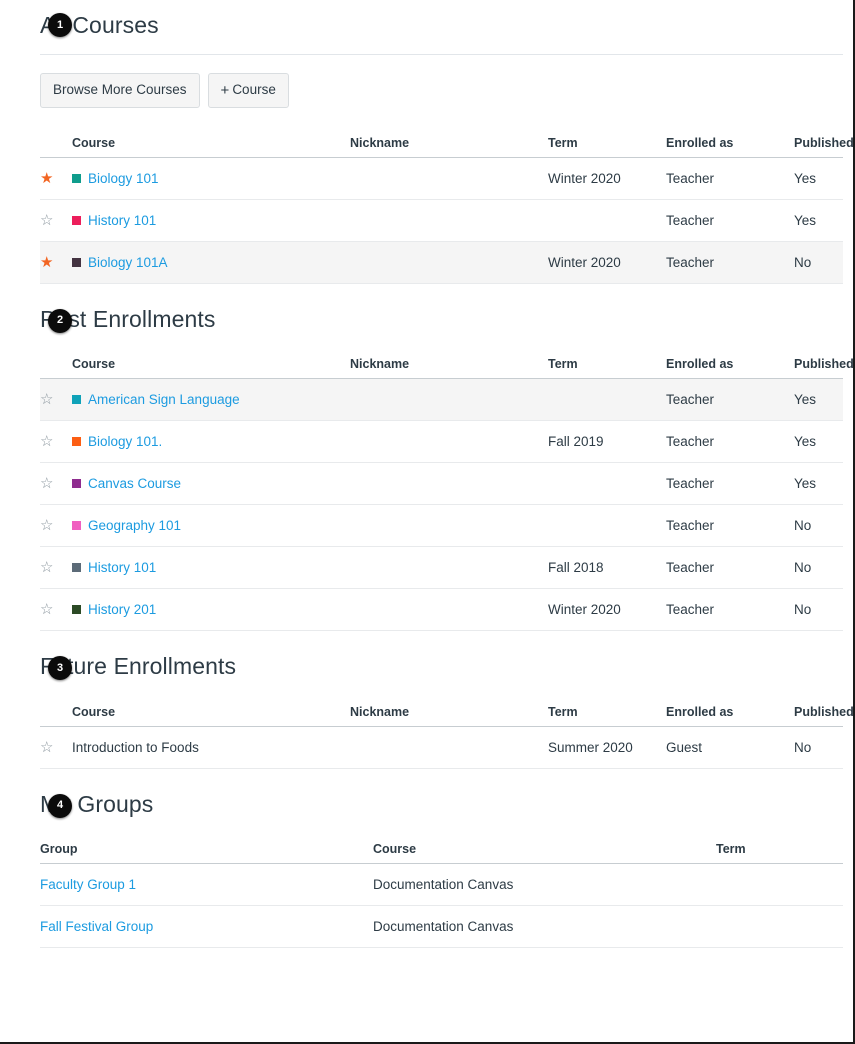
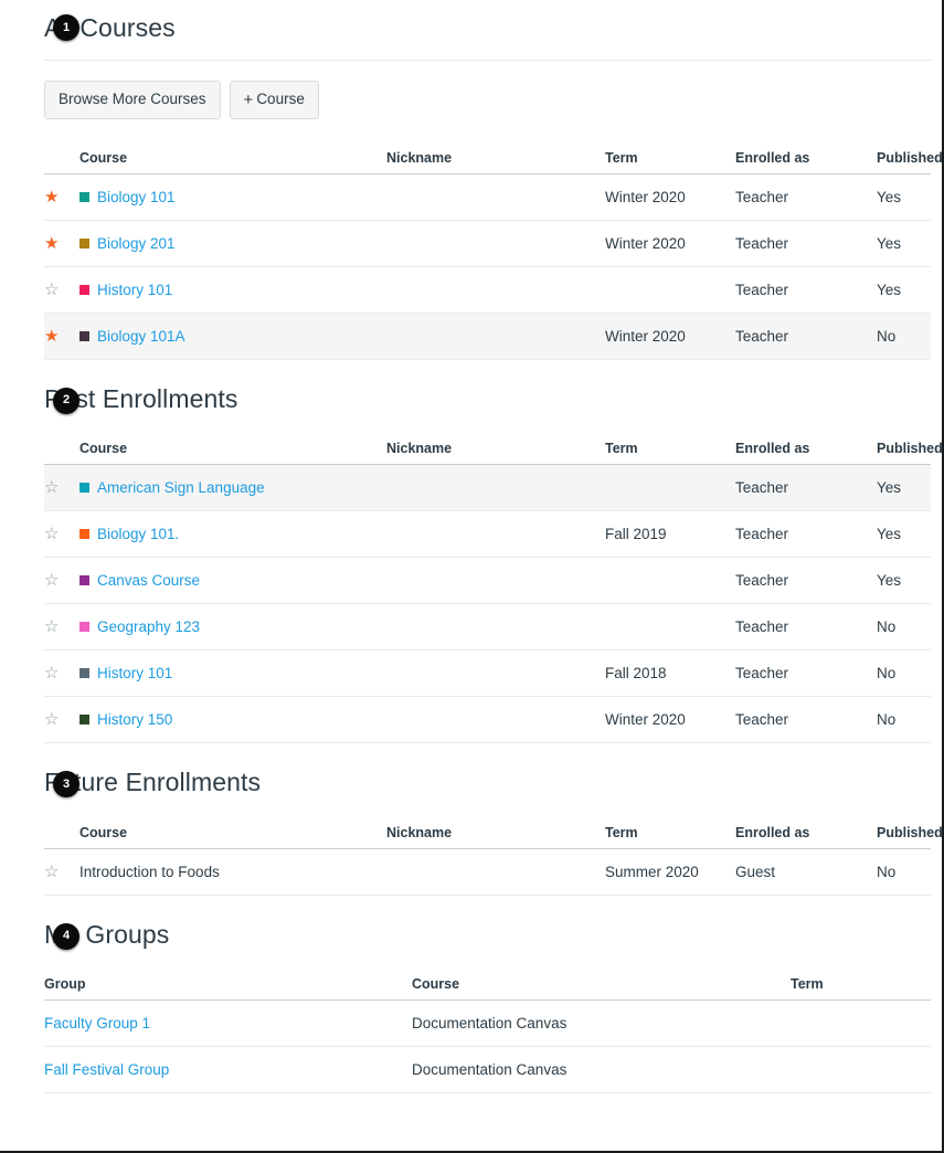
  1
  Courses
  Browse More Courses
  + Course
  	Course	Nickname	Term	Enrolled as	Published
  ★	Biology 101		Winter 2020	Teacher	Yes
+ ★	Biology 201		Winter 2020	Teacher	Yes
  ☆	History 101			Teacher	Yes
  ★	Biology 101A		Winter 2020	Teacher	No
  2
  st Enrollments
  	Course	Nickname	Term	Enrolled as	Published
  ☆	American Sign Language			Teacher	Yes
  ☆	Biology 101.		Fall 2019	Teacher	Yes
  ☆	Canvas Course			Teacher	Yes
- ☆	Geography 101			Teacher	No
+ ☆	Geography 123			Teacher	No
  ☆	History 101		Fall 2018	Teacher	No
- ☆	History 201		Winter 2020	Teacher	No
+ ☆	History 150		Winter 2020	Teacher	No
  3
  ure Enrollments
  	Course	Nickname	Term	Enrolled as	Published
  ☆	Introduction to Foods		Summer 2020	Guest	No
  4
  Groups
  Group	Course	Term
  Faculty Group 1	Documentation Canvas
  Fall Festival Group	Documentation Canvas
